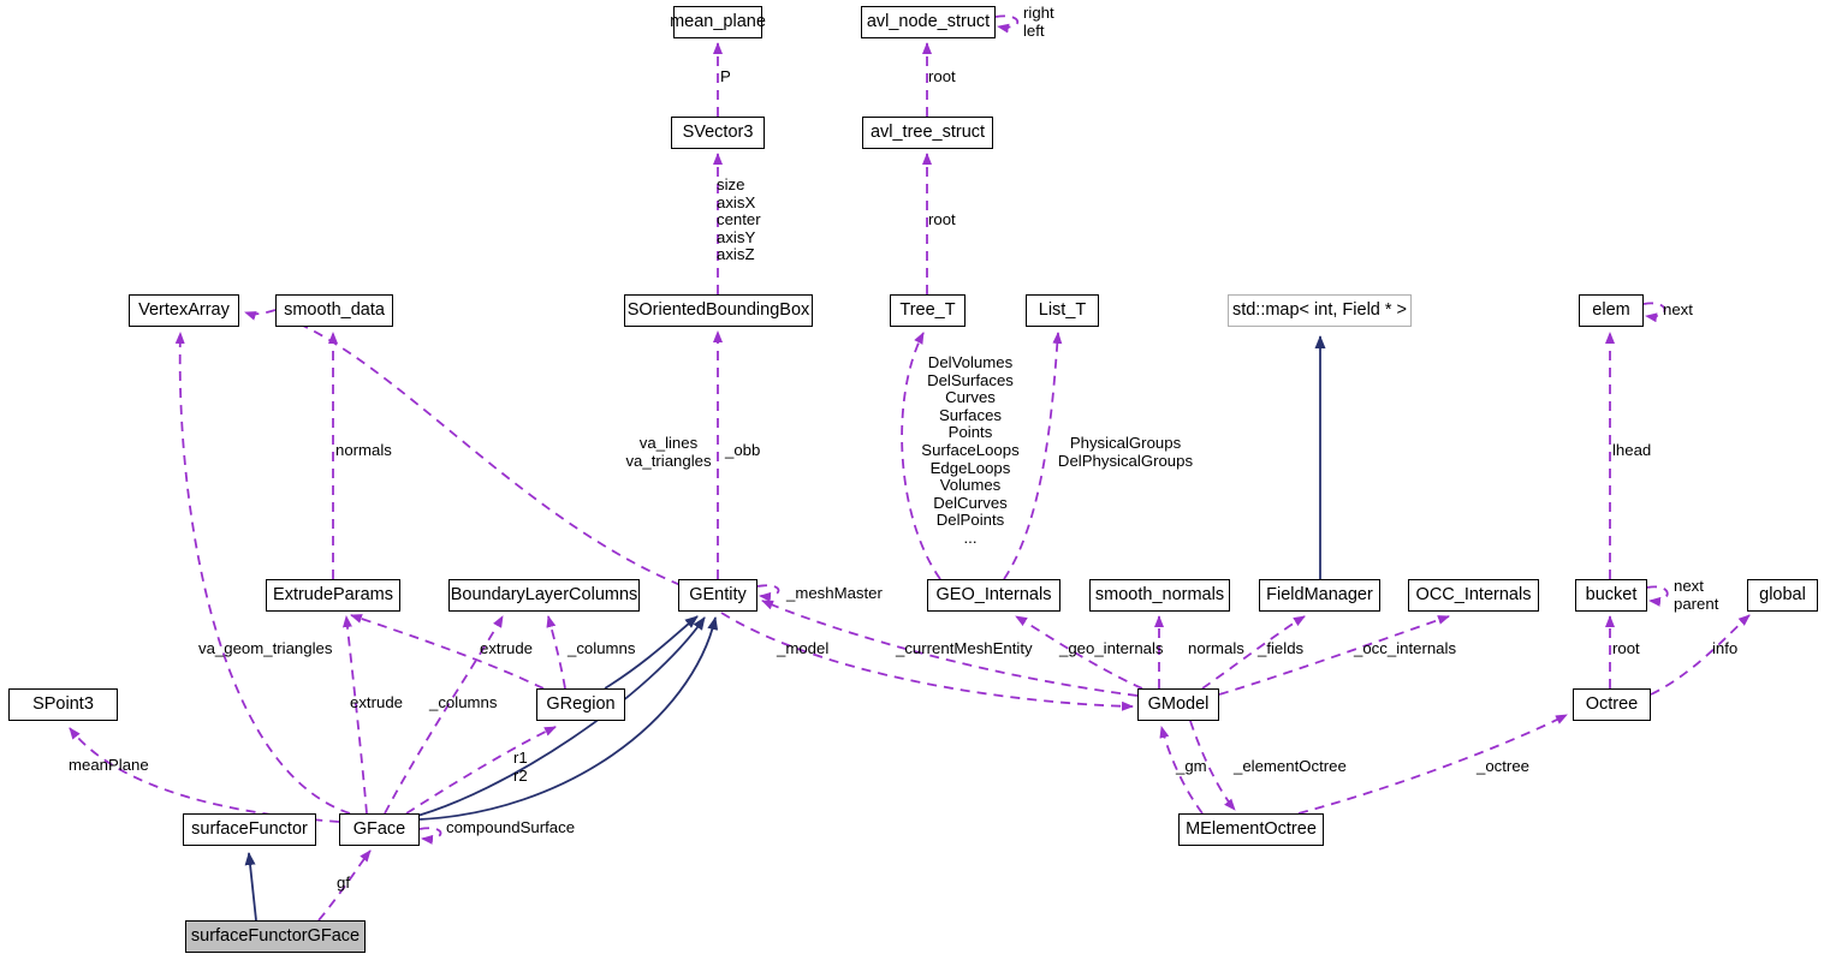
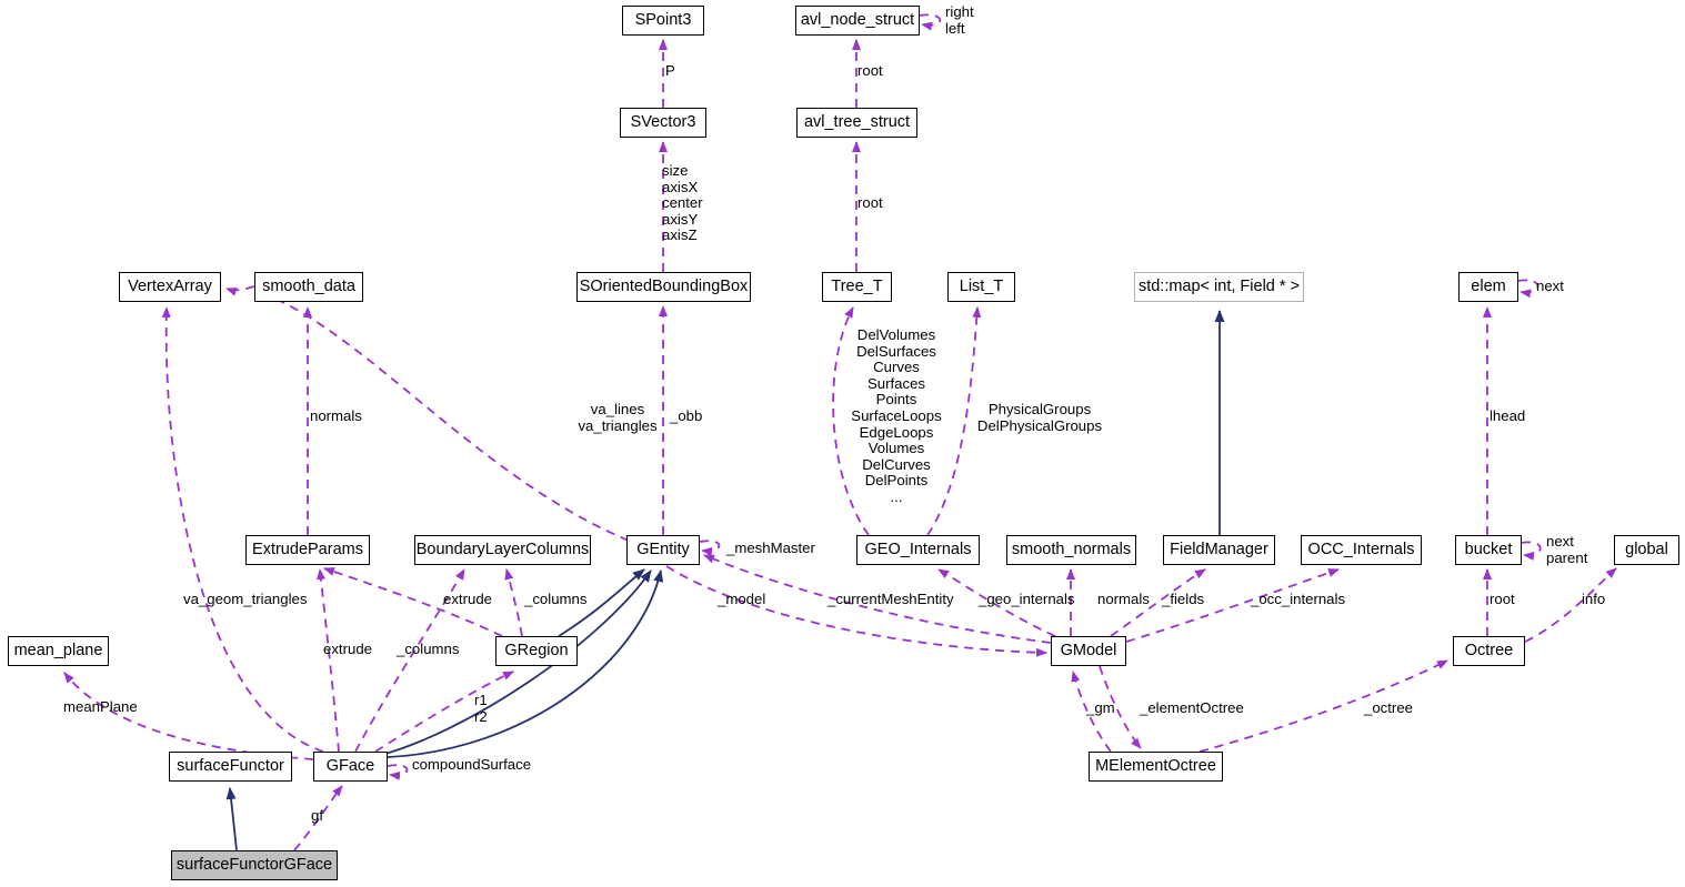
- mean_plane
+ SPoint3
  avl_node_struct
  SVector3
  avl_tree_struct
  VertexArray
  smooth_data
  SOrientedBoundingBox
  Tree_T
  List_T
  std::map< int, Field * >
  elem
  ExtrudeParams
  BoundaryLayerColumns
  GEntity
  GEO_Internals
  smooth_normals
  FieldManager
  OCC_Internals
  bucket
  global
- SPoint3
+ mean_plane
  GRegion
  GModel
  Octree
  surfaceFunctor
  GFace
  MElementOctree
  surfaceFunctorGFace
  P
  root
  right
  left
  size
  axisX
  center
  axisY
  axisZ
  root
  DelVolumes
  DelSurfaces
  Curves
  Surfaces
  Points
  SurfaceLoops
  EdgeLoops
  Volumes
  DelCurves
  DelPoints
  ...
  PhysicalGroups
  DelPhysicalGroups
  normals
  va_lines
  va_triangles
  _obb
  lhead
  next
  va_geom_triangles
  extrude
  _columns
  _meshMaster
  _model
  _currentMeshEntity
  _geo_internals
  normals
  _fields
  _occ_internals
  root
  info
  next
  parent
  extrude
  _columns
  meanPlane
  r1
  r2
  _gm
  _elementOctree
  _octree
  compoundSurface
  gf
